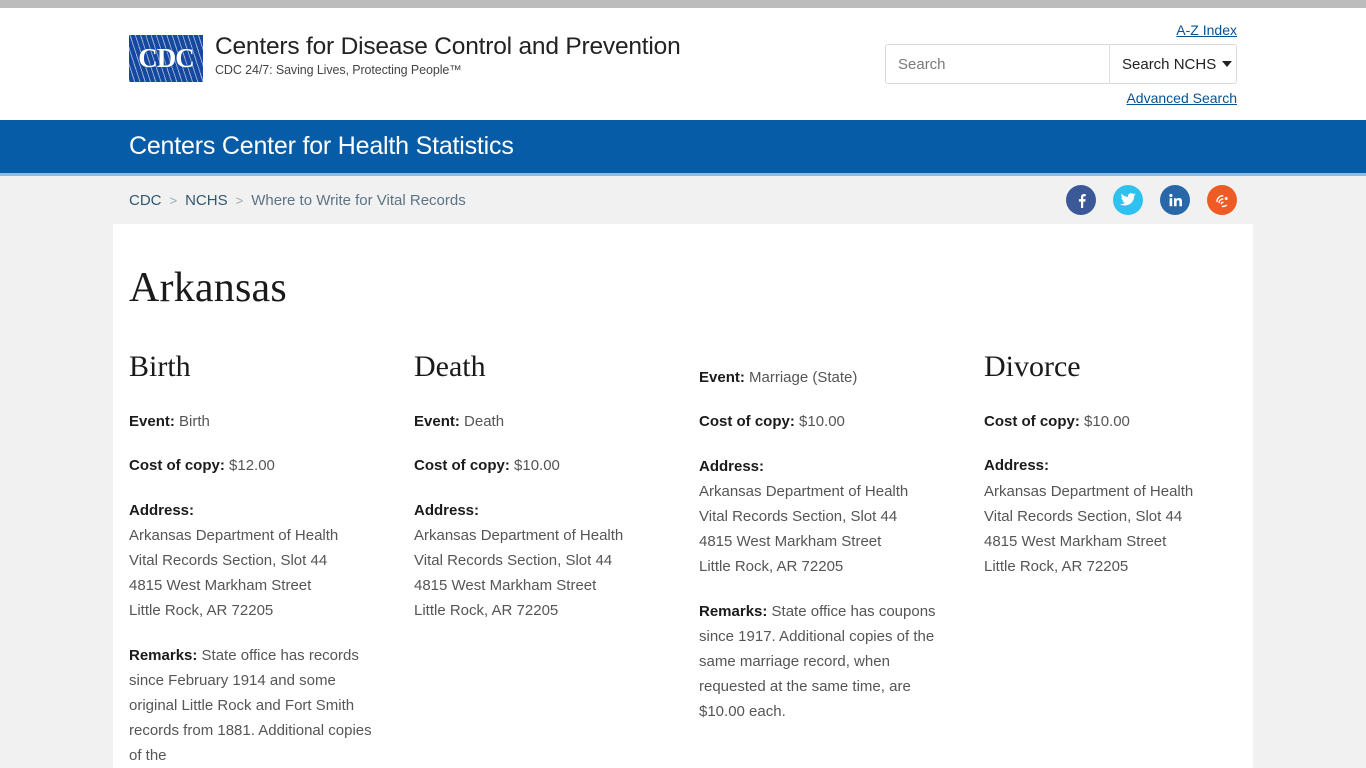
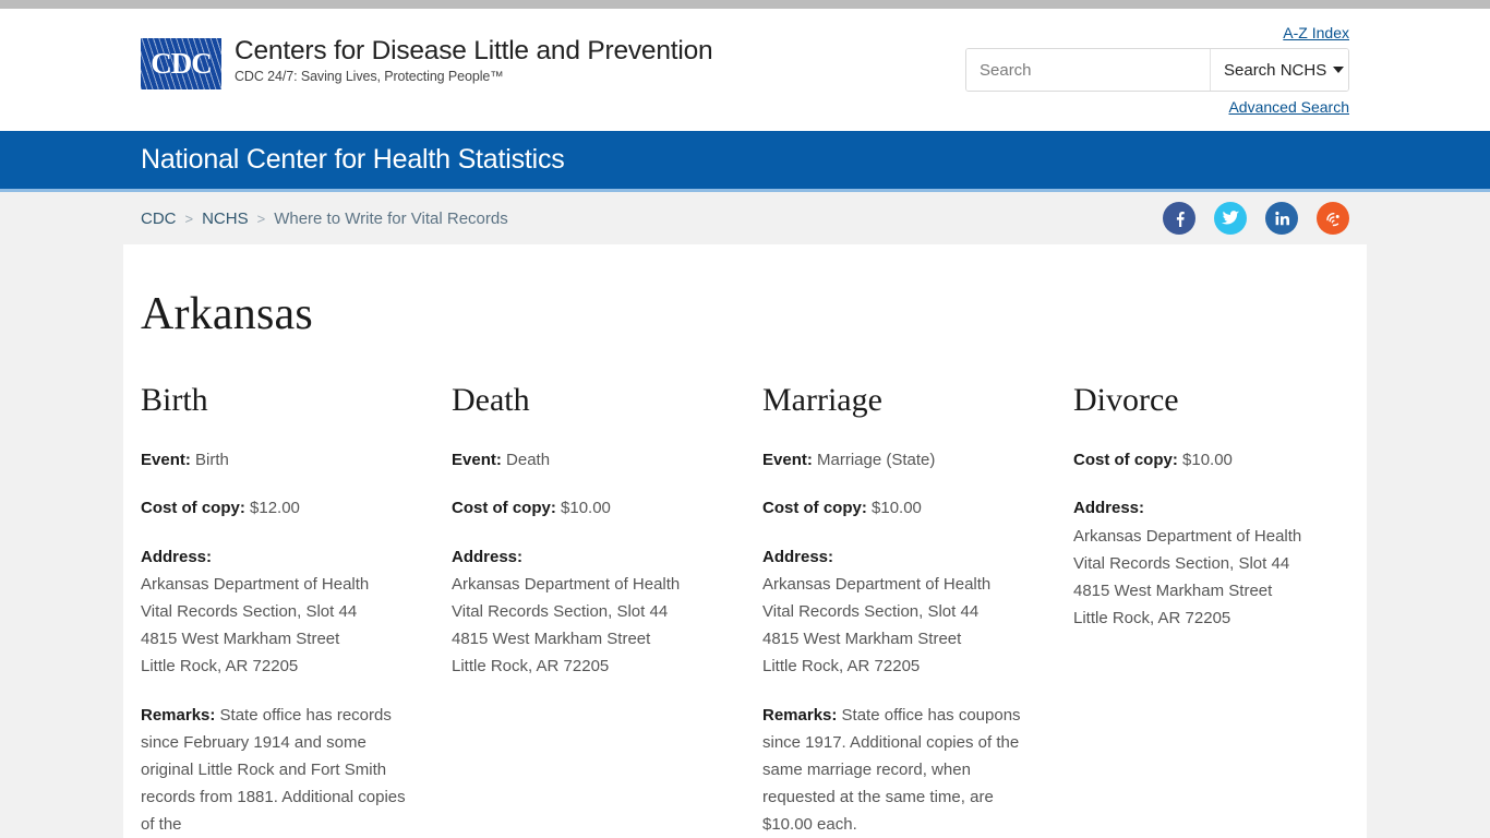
  CDC
- Centers for Disease Control and Prevention
+ Centers for Disease Little and Prevention
  CDC 24/7: Saving Lives, Protecting People™
  A-Z Index
  Search
  Search NCHS
  Advanced Search
- Centers Center for Health Statistics
+ National Center for Health Statistics
  CDC
  >
  NCHS
  >
  Where to Write for Vital Records
  Arkansas
  Birth
  Event: Birth
  Cost of copy: $12.00
  Address:
  Arkansas Department of Health
  Vital Records Section, Slot 44
  4815 West Markham Street
  Little Rock, AR 72205
  Remarks: State office has records since February 1914 and some original Little Rock and Fort Smith records from 1881. Additional copies of the
  Death
  Event: Death
  Cost of copy: $10.00
  Address:
  Arkansas Department of Health
  Vital Records Section, Slot 44
  4815 West Markham Street
  Little Rock, AR 72205
+ Marriage
  Event: Marriage (State)
  Cost of copy: $10.00
  Address:
  Arkansas Department of Health
  Vital Records Section, Slot 44
  4815 West Markham Street
  Little Rock, AR 72205
  Remarks: State office has coupons since 1917. Additional copies of the same marriage record, when requested at the same time, are $10.00 each.
  Divorce
  Cost of copy: $10.00
  Address:
  Arkansas Department of Health
  Vital Records Section, Slot 44
  4815 West Markham Street
  Little Rock, AR 72205
